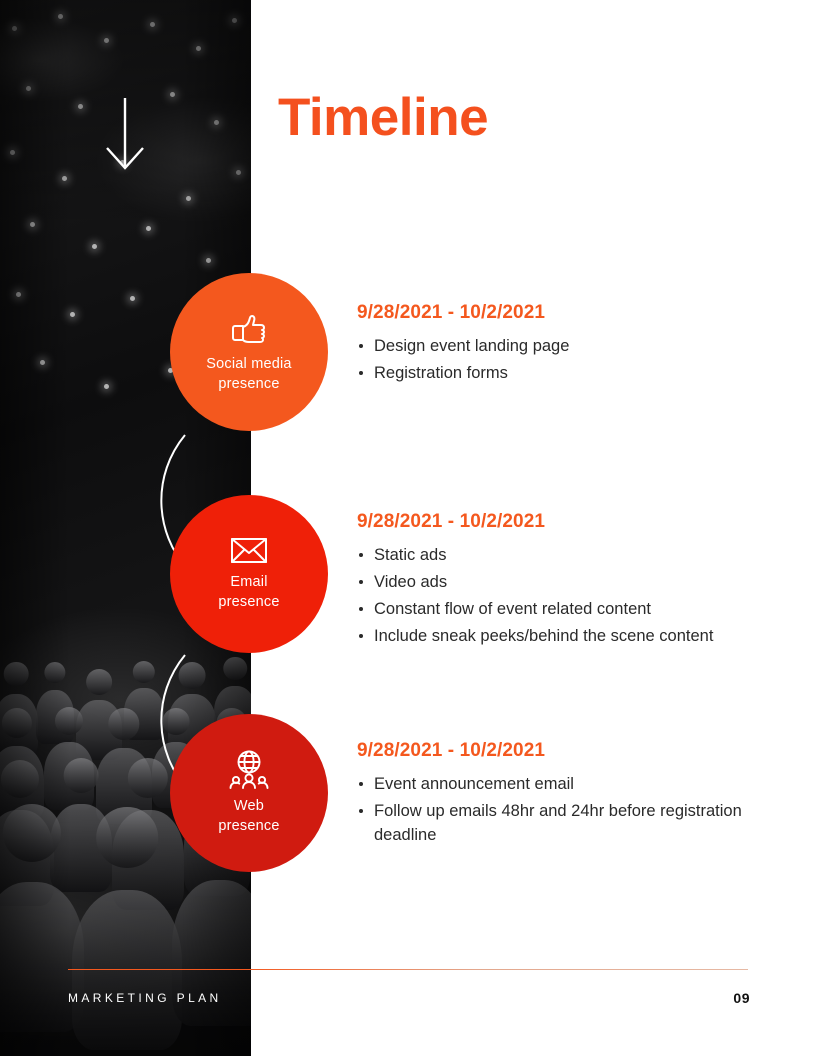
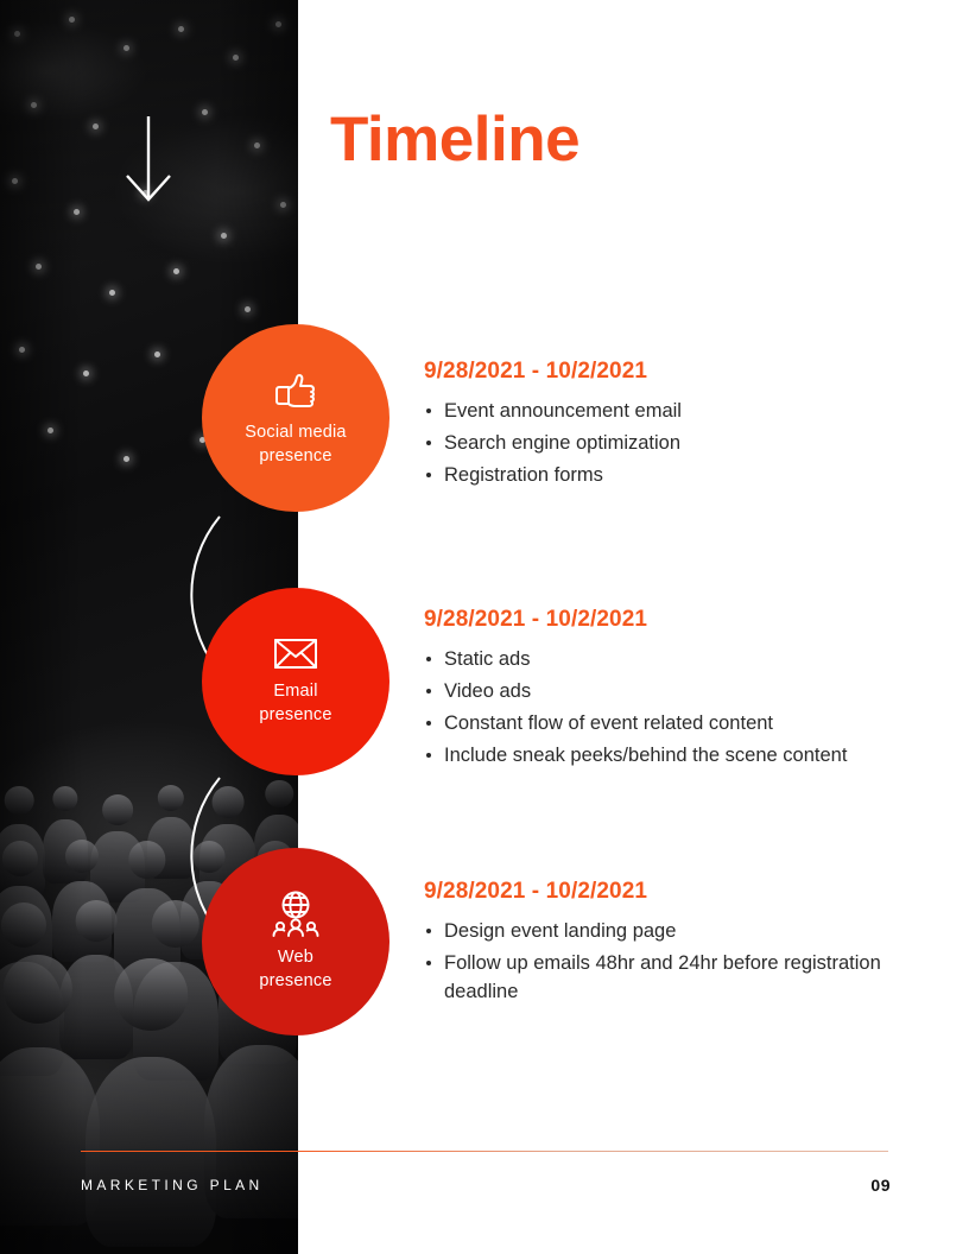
  Timeline
  Social media
  presence
  9/28/2021 - 10/2/2021
- Design event landing page
+ Event announcement email
+ Search engine optimization
  Registration forms
  Email
  presence
  9/28/2021 - 10/2/2021
  Static ads
  Video ads
  Constant flow of event related content
  Include sneak peeks/behind the scene content
  Web
  presence
  9/28/2021 - 10/2/2021
- Event announcement email
+ Design event landing page
  Follow up emails 48hr and 24hr before registration deadline
  MARKETING PLAN
  09
